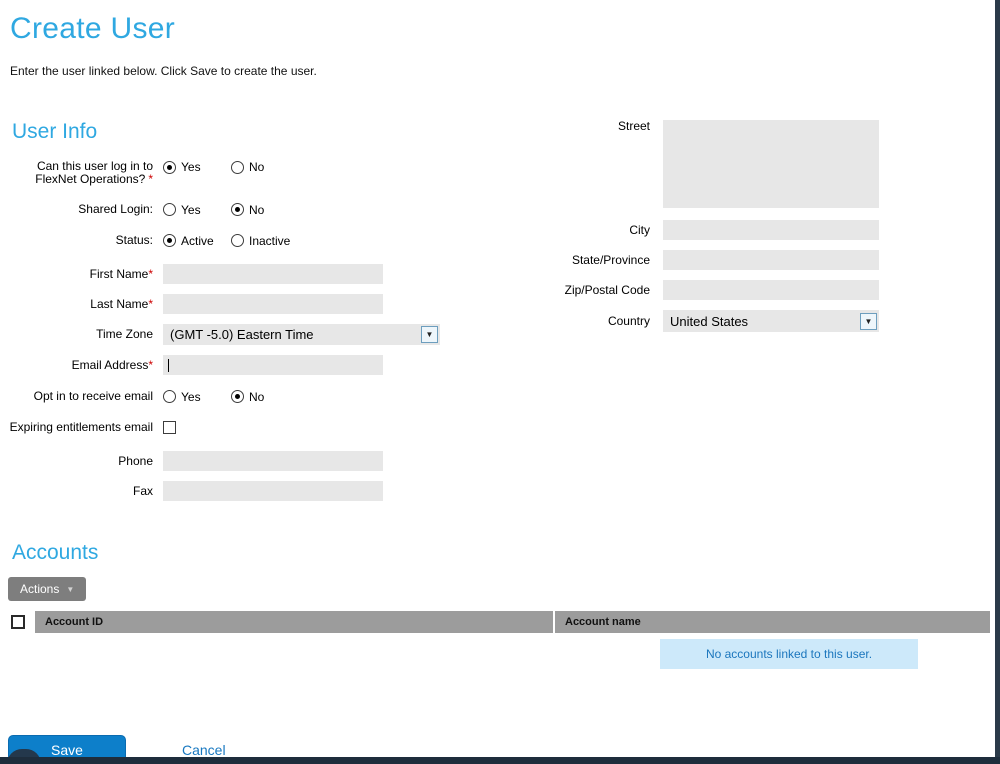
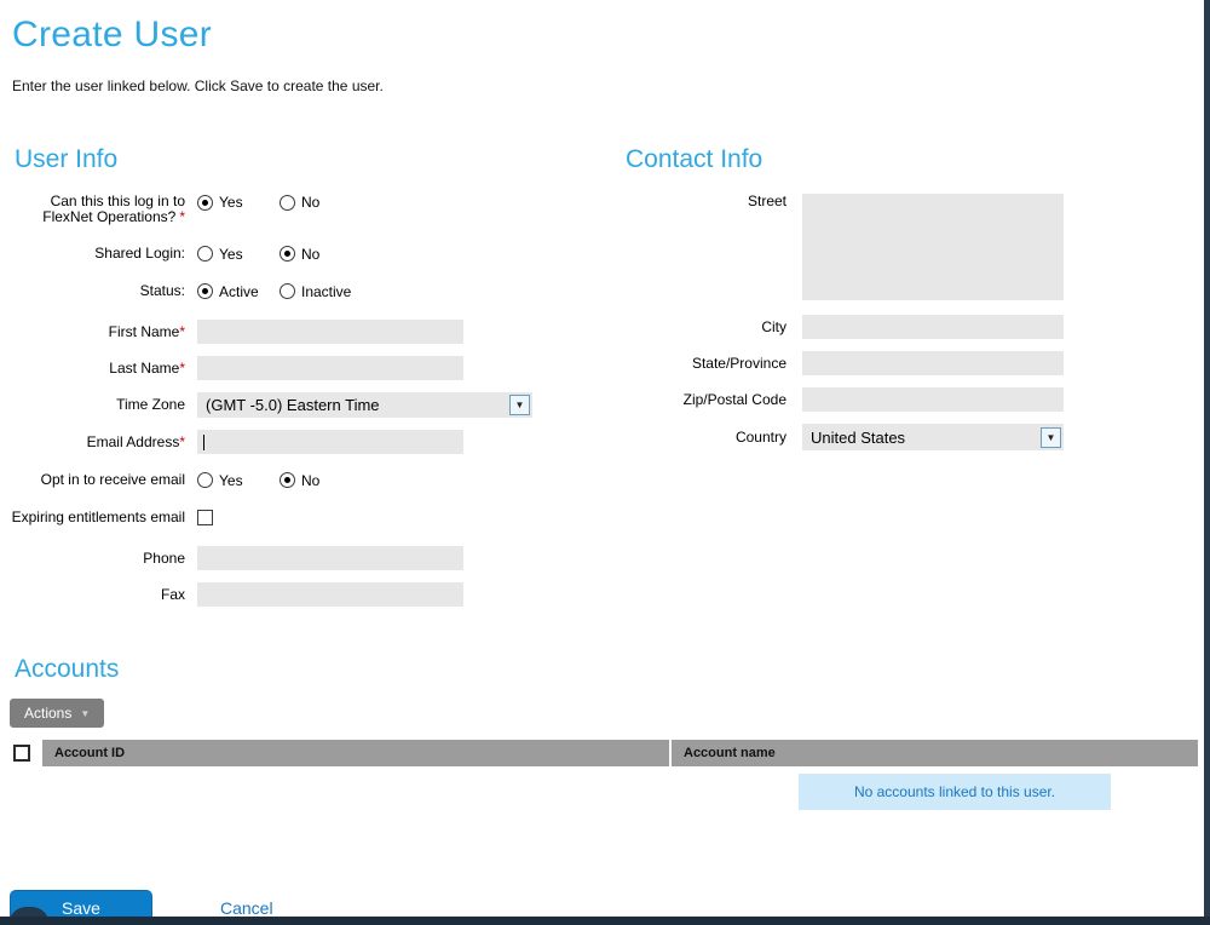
  Create User
  Enter the user linked below. Click Save to create the user.
  User Info
- Can this user log in to
+ Can this this log in to
  FlexNet Operations? *
  Yes
  No
  Shared Login:
  Yes
  No
  Status:
  Active
  Inactive
  First Name*
  Last Name*
  Time Zone
  (GMT -5.0) Eastern Time
  ▼
  Email Address*
  Opt in to receive email
  Yes
  No
  Expiring entitlements email
  Phone
  Fax
+ Contact Info
  Street
  City
  State/Province
  Zip/Postal Code
  Country
  United States
  ▼
  Accounts
  Actions
  ▼
  Account ID
  Account name
  No accounts linked to this user.
  Save
  Cancel
